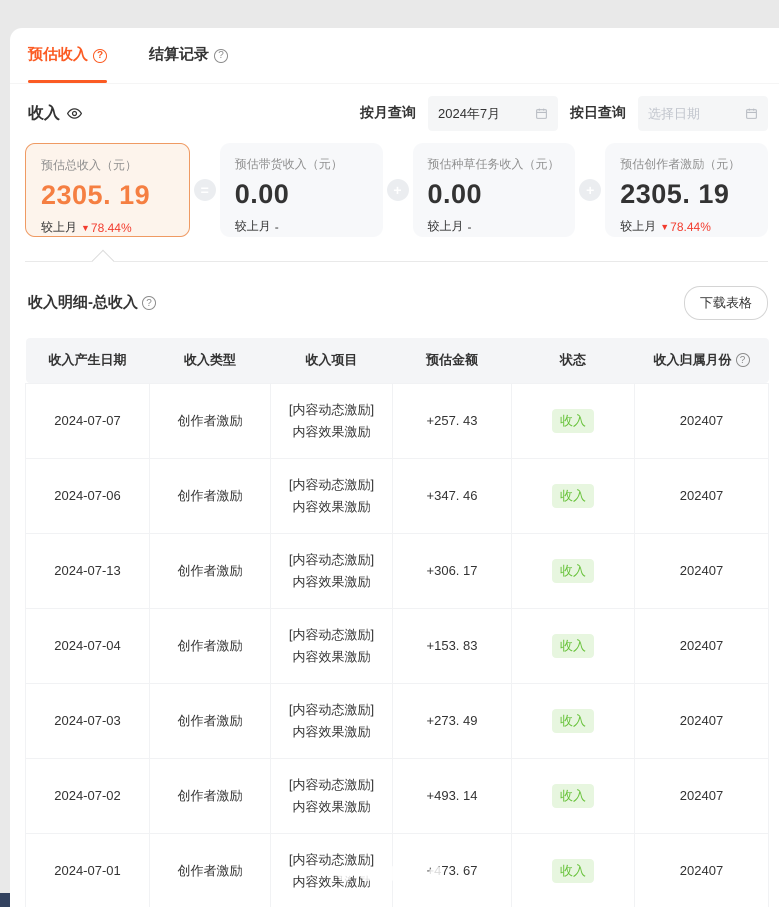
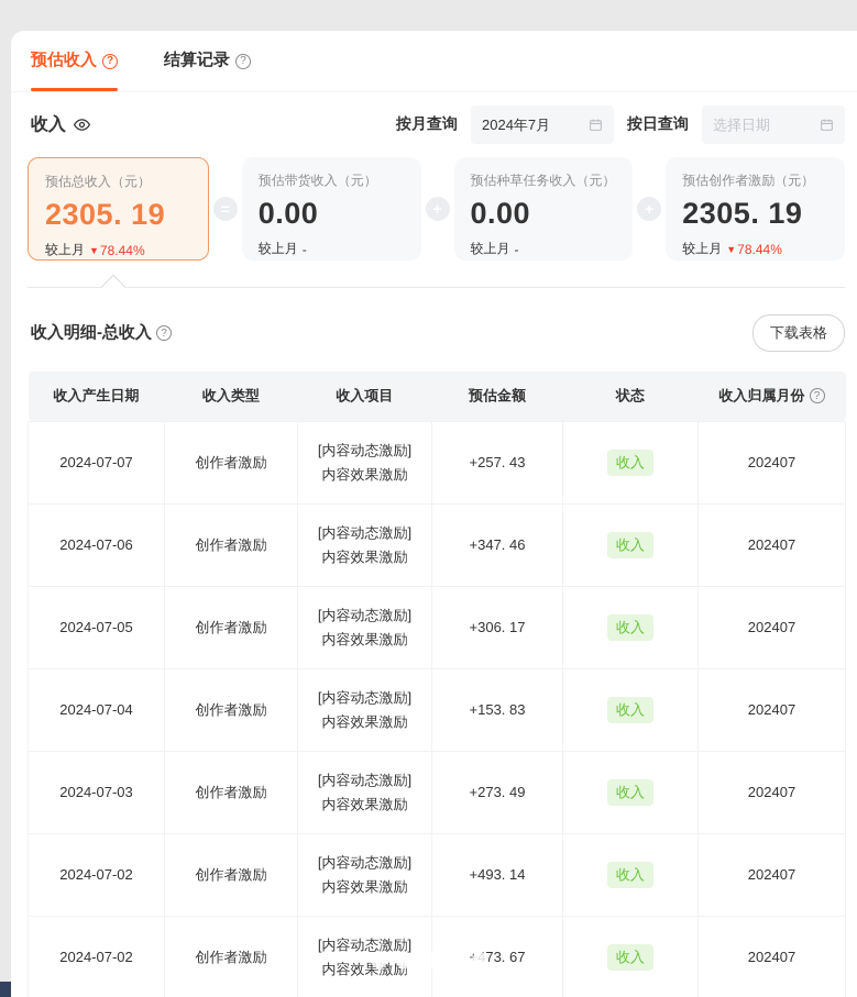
  预估收入
  结算记录
  收入
  按月查询
  2024年7月
  按日查询
  选择日期
  预估总收入（元）
  2305. 19
  较上月
  ▼
  78.44%
  预估带货收入（元）
  0.00
  较上月
  -
  预估种草任务收入（元）
  0.00
  较上月
  -
  预估创作者激励（元）
  2305. 19
  较上月
  ▼
  78.44%
  收入明细-总收入
  下载表格
  收入产生日期	收入类型	收入项目	预估金额	状态	收入归属月份
  2024-07-07	创作者激励	[内容动态激励] 内容效果激励	+257. 43	收入	202407
  2024-07-06	创作者激励	[内容动态激励] 内容效果激励	+347. 46	收入	202407
- 2024-07-13	创作者激励	[内容动态激励] 内容效果激励	+306. 17	收入	202407
+ 2024-07-05	创作者激励	[内容动态激励] 内容效果激励	+306. 17	收入	202407
  2024-07-04	创作者激励	[内容动态激励] 内容效果激励	+153. 83	收入	202407
  2024-07-03	创作者激励	[内容动态激励] 内容效果激励	+273. 49	收入	202407
  2024-07-02	创作者激励	[内容动态激励] 内容效果激励	+493. 14	收入	202407
- 2024-07-01	创作者激励	[内容动态激励] 内容效果激励	+473. 67	收入	202407
+ 2024-07-02	创作者激励	[内容动态激励] 内容效果激励	+473. 67	收入	202407
